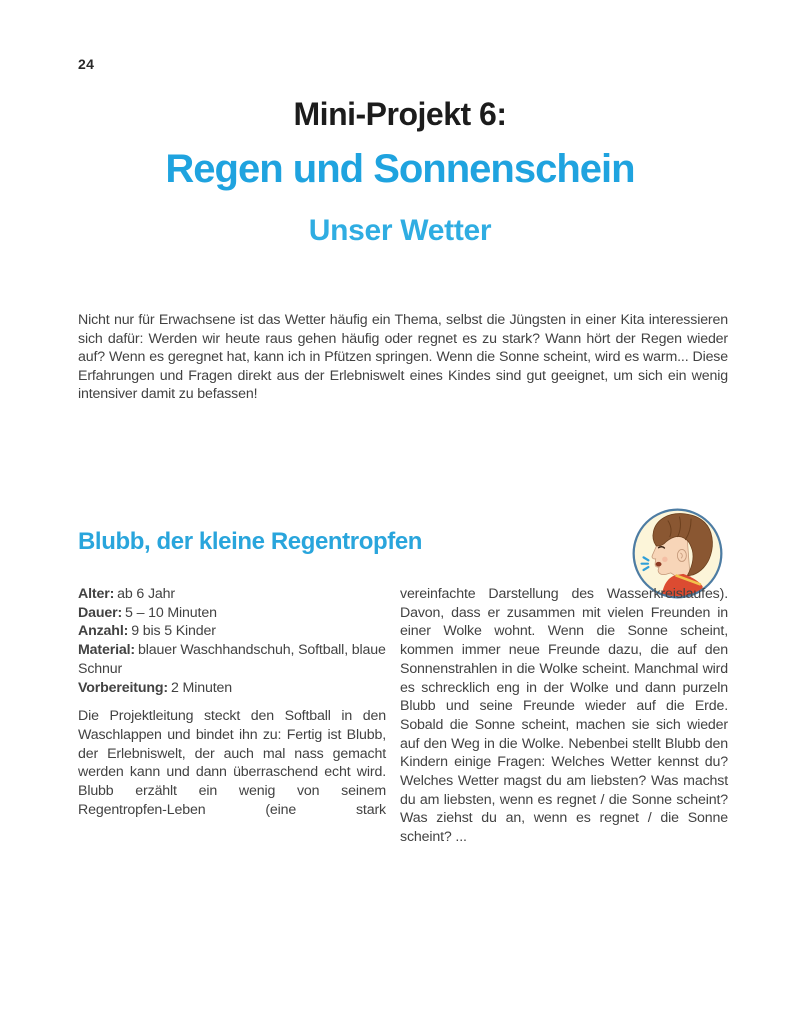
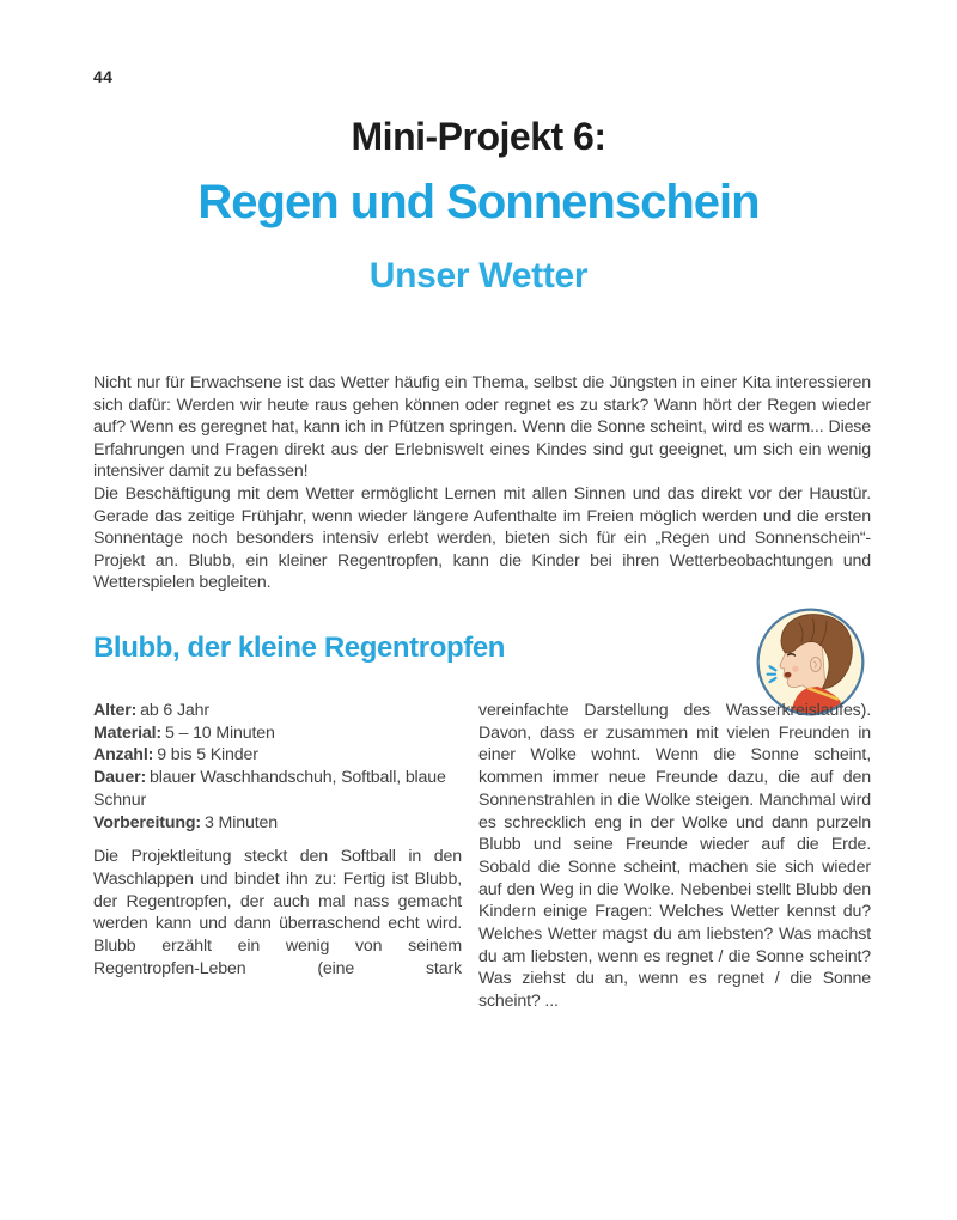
- 24
+ 44
  Mini-Projekt 6:
  Regen und Sonnenschein
  Unser Wetter
- Nicht nur für Erwachsene ist das Wetter häufig ein Thema, selbst die Jüngsten in einer Kita interessieren sich dafür: Werden wir heute raus gehen häufig oder regnet es zu stark? Wann hört der Regen wieder auf? Wenn es geregnet hat, kann ich in Pfützen springen. Wenn die Sonne scheint, wird es warm... Diese Erfahrungen und Fragen direkt aus der Erlebniswelt eines Kindes sind gut geeignet, um sich ein wenig intensiver damit zu befassen!
+ Nicht nur für Erwachsene ist das Wetter häufig ein Thema, selbst die Jüngsten in einer Kita interessieren sich dafür: Werden wir heute raus gehen können oder regnet es zu stark? Wann hört der Regen wieder auf? Wenn es geregnet hat, kann ich in Pfützen springen. Wenn die Sonne scheint, wird es warm... Diese Erfahrungen und Fragen direkt aus der Erlebniswelt eines Kindes sind gut geeignet, um sich ein wenig intensiver damit zu befassen!
+ Die Beschäftigung mit dem Wetter ermöglicht Lernen mit allen Sinnen und das direkt vor der Haustür. Gerade das zeitige Frühjahr, wenn wieder längere Aufenthalte im Freien möglich werden und die ersten Sonnentage noch besonders intensiv erlebt werden, bieten sich für ein „Regen und Sonnenschein“-Projekt an. Blubb, ein kleiner Regentropfen, kann die Kinder bei ihren Wetterbeobachtungen und Wetterspielen begleiten.
  Blubb, der kleine Regentropfen
  Alter: ab 6 Jahr
- Dauer: 5 – 10 Minuten
+ Material: 5 – 10 Minuten
  Anzahl: 9 bis 5 Kinder
- Material: blauer Waschhandschuh, Softball, blaue Schnur
+ Dauer: blauer Waschhandschuh, Softball, blaue Schnur
- Vorbereitung: 2 Minuten
+ Vorbereitung: 3 Minuten
- Die Projektleitung steckt den Softball in den Waschlappen und bindet ihn zu: Fertig ist Blubb, der Erlebniswelt, der auch mal nass gemacht werden kann und dann überraschend echt wird. Blubb erzählt ein wenig von seinem Regentropfen-Leben (eine stark
+ Die Projektleitung steckt den Softball in den Waschlappen und bindet ihn zu: Fertig ist Blubb, der Regentropfen, der auch mal nass gemacht werden kann und dann überraschend echt wird. Blubb erzählt ein wenig von seinem Regentropfen-Leben (eine stark
- vereinfachte Darstellung des Wasserkreislaufes). Davon, dass er zusammen mit vielen Freunden in einer Wolke wohnt. Wenn die Sonne scheint, kommen immer neue Freunde dazu, die auf den Sonnenstrahlen in die Wolke scheint. Manchmal wird es schrecklich eng in der Wolke und dann purzeln Blubb und seine Freunde wieder auf die Erde. Sobald die Sonne scheint, machen sie sich wieder auf den Weg in die Wolke. Nebenbei stellt Blubb den Kindern einige Fragen: Welches Wetter kennst du? Welches Wetter magst du am liebsten? Was machst du am liebsten, wenn es regnet / die Sonne scheint? Was ziehst du an, wenn es regnet / die Sonne scheint? ...
+ vereinfachte Darstellung des Wasserkreislaufes). Davon, dass er zusammen mit vielen Freunden in einer Wolke wohnt. Wenn die Sonne scheint, kommen immer neue Freunde dazu, die auf den Sonnenstrahlen in die Wolke steigen. Manchmal wird es schrecklich eng in der Wolke und dann purzeln Blubb und seine Freunde wieder auf die Erde. Sobald die Sonne scheint, machen sie sich wieder auf den Weg in die Wolke. Nebenbei stellt Blubb den Kindern einige Fragen: Welches Wetter kennst du? Welches Wetter magst du am liebsten? Was machst du am liebsten, wenn es regnet / die Sonne scheint? Was ziehst du an, wenn es regnet / die Sonne scheint? ...
